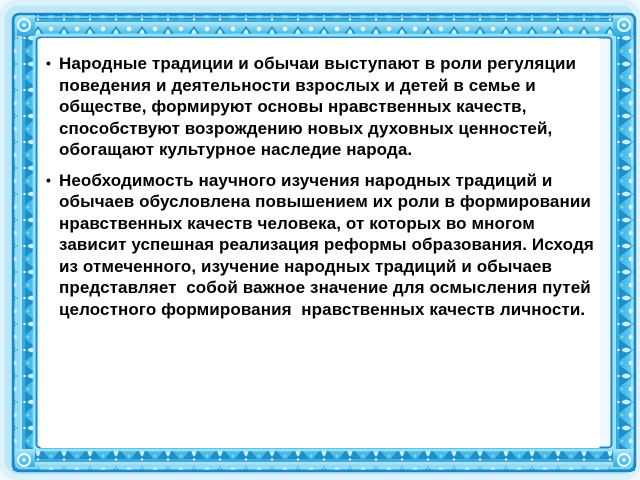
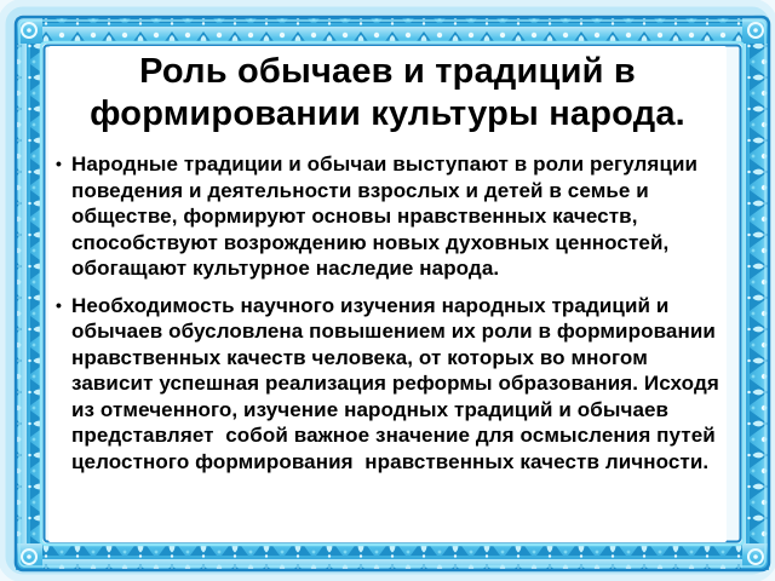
+ Роль обычаев и традиций в формировании культуры народа.
  •
  Народные традиции и обычаи выступают в роли регуляции поведения и деятельности взрослых и детей в семье и обществе, формируют основы нравственных качеств, способствуют возрождению новых духовных ценностей, обогащают культурное наследие народа.
  •
  Необходимость научного изучения народных традиций и обычаев обусловлена повышением их роли в формировании нравственных качеств человека, от которых во многом зависит успешная реализация реформы образования. Исходя из отмеченного, изучение народных традиций и обычаев представляет собой важное значение для осмысления путей целостного формирования нравственных качеств личности.
